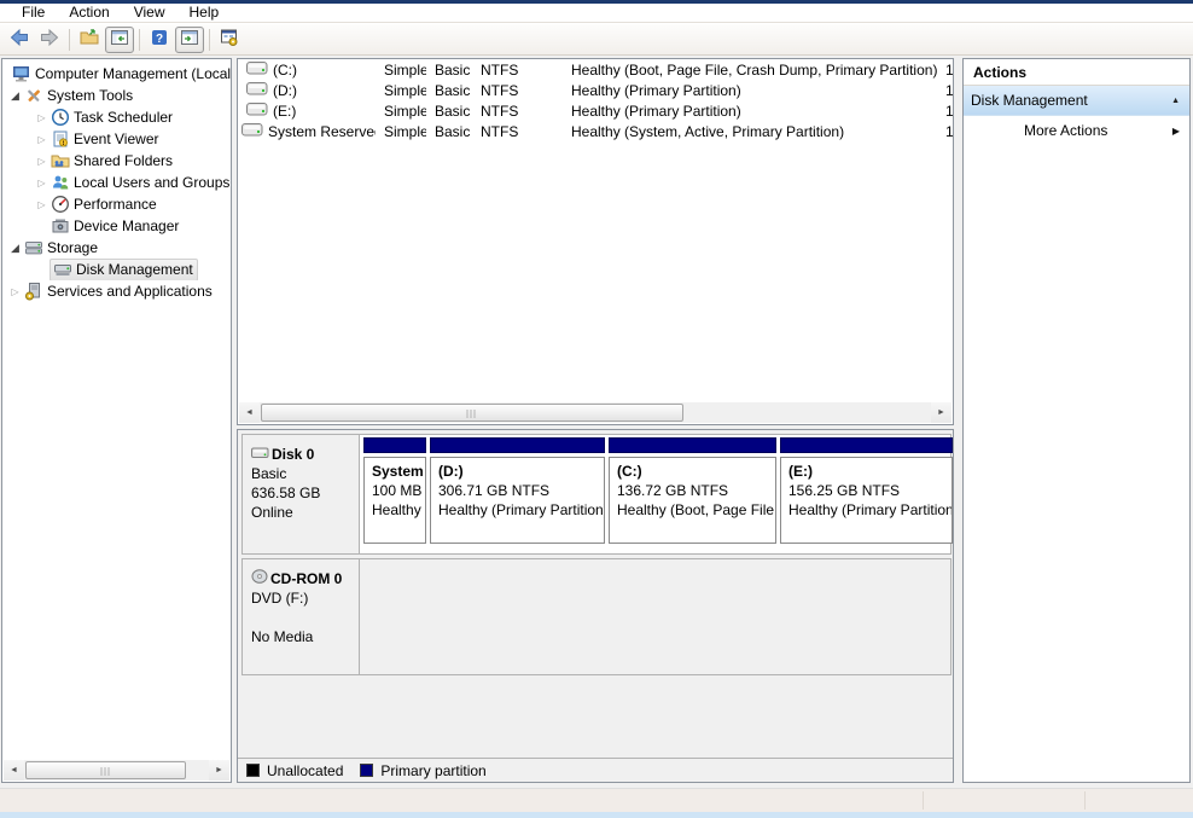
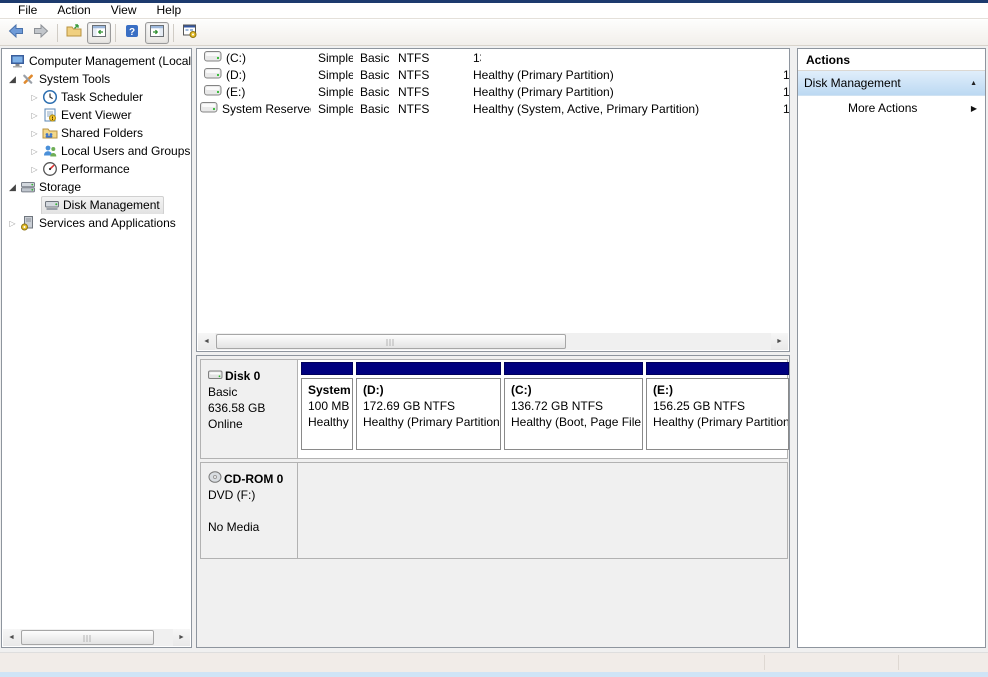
  File
  Action
  View
  Help
  ?
  Computer Management (Local
  ◢
  System Tools
  ▷
  Task Scheduler
  ▷
  Event Viewer
  ▷
  Shared Folders
  ▷
  Local Users and Groups
  ▷
  Performance
- Device Manager
  ◢
  Storage
  Disk Management
  ▷
  Services and Applications
  (C:)
  Simple
  Basic
  NTFS
- Healthy (Boot, Page File, Crash Dump, Primary Partition)
  (D:)
  Simple
  Basic
  NTFS
  Healthy (Primary Partition)
  (E:)
  Simple
  Basic
  NTFS
  Healthy (Primary Partition)
  System Reserve
  Simple
  Basic
  NTFS
  Healthy (System, Active, Primary Partition)
  Disk 0
  Basic
  636.58 GB
  Online
  100 MB
  (D:)
- 306.71 GB NTFS
+ 172.69 GB NTFS
  Healthy (Primary Partition
  (C:)
  136.72 GB NTFS
  (E:)
  156.25 GB NTFS
  Healthy (Primary Partition
  CD-ROM 0
  DVD (F:)
  No Media
- Unallocated
- Primary partition
  Actions
  Disk Management
  More Actions
  ▶
